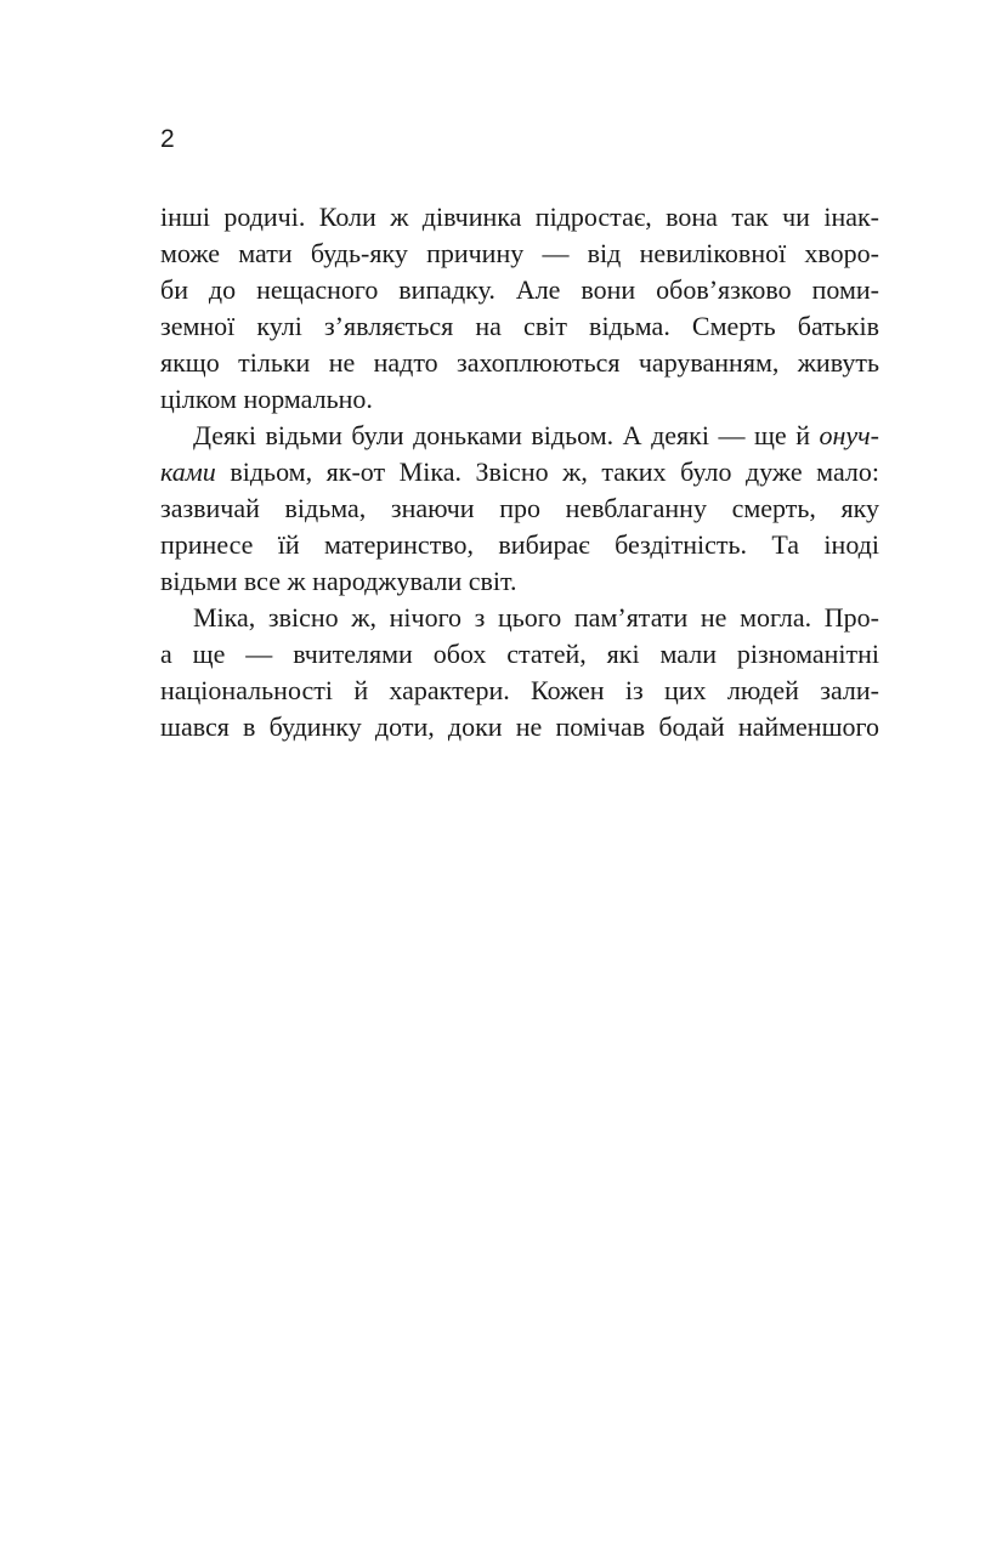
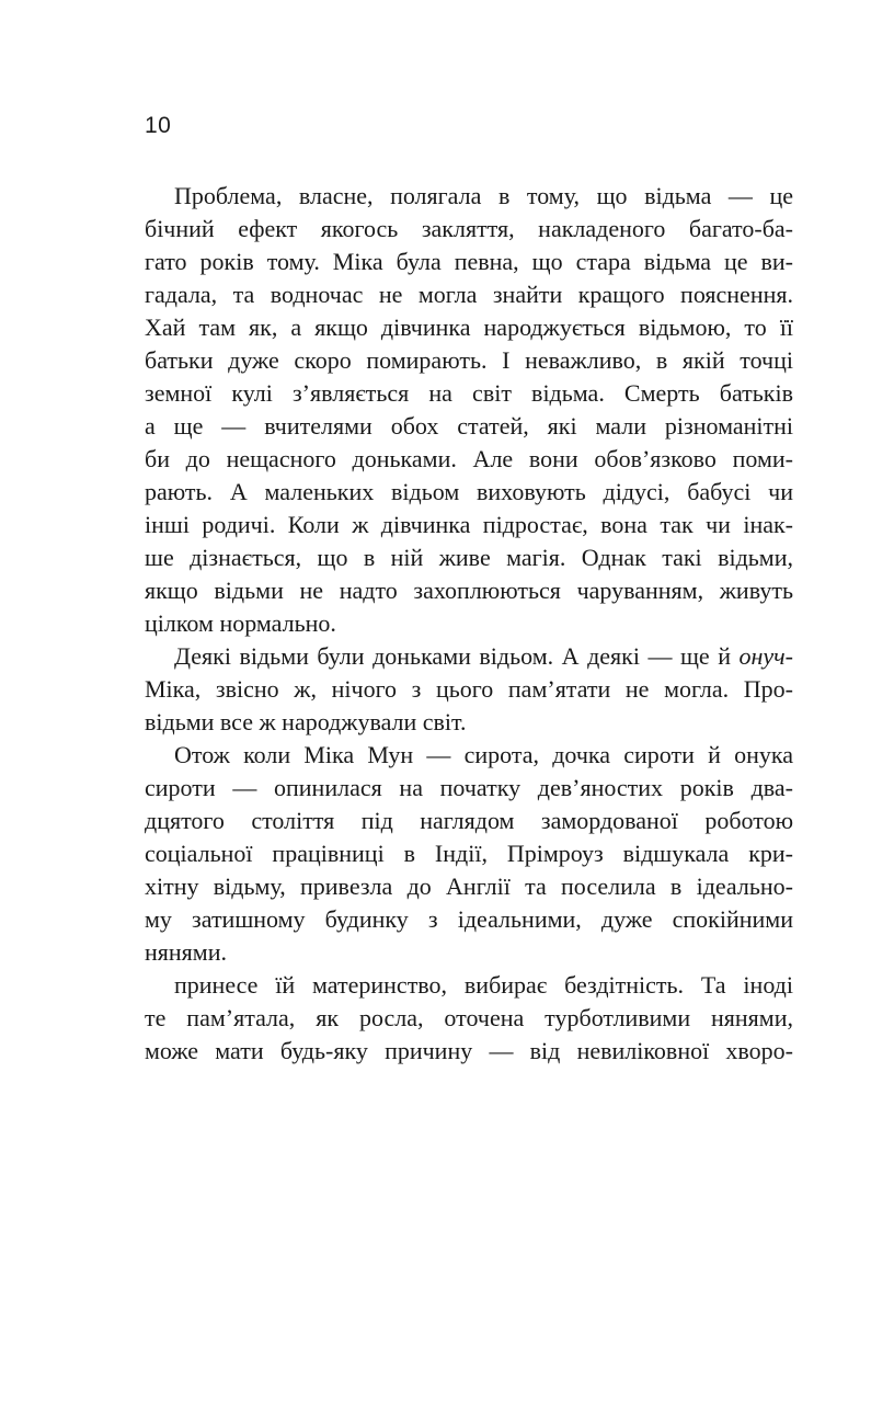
- 2
+ 10
+ Проблема, власне, полягала в тому, що відьма — це
+ бічний ефект якогось закляття, накладеного багато-ба-
+ гато років тому. Міка була певна, що стара відьма це ви-
+ гадала, та водночас не могла знайти кращого пояснення.
+ Хай там як, а якщо дівчинка народжується відьмою, то її
+ батьки дуже скоро помирають. І неважливо, в якій точці
- інші родичі. Коли ж дівчинка підростає, вона так чи інак-
+ земної кулі з’являється на світ відьма. Смерть батьків
- може мати будь-яку причину — від невиліковної хворо-
+ а ще — вчителями обох статей, які мали різноманітні
- би до нещасного випадку. Але вони обов’язково поми-
+ би до нещасного доньками. Але вони обов’язково поми-
+ рають. А маленьких відьом виховують дідусі, бабусі чи
- земної кулі з’являється на світ відьма. Смерть батьків
+ інші родичі. Коли ж дівчинка підростає, вона так чи інак-
+ ше дізнається, що в ній живе магія. Однак такі відьми,
- якщо тільки не надто захоплюються чаруванням, живуть
+ якщо відьми не надто захоплюються чаруванням, живуть
  цілком нормально.
  Деякі відьми були доньками відьом. А деякі — ще й онуч-
- ками відьом, як-от Міка. Звісно ж, таких було дуже мало:
- зазвичай відьма, знаючи про невблаганну смерть, яку
- принесе їй материнство, вибирає бездітність. Та іноді
+ Міка, звісно ж, нічого з цього пам’ятати не могла. Про-
  відьми все ж народжували світ.
+ Отож коли Міка Мун — сирота, дочка сироти й онука
+ сироти — опинилася на початку дев’яностих років два-
+ дцятого століття під наглядом замордованої роботою
+ соціальної працівниці в Індії, Прімроуз відшукала кри-
+ хітну відьму, привезла до Англії та поселила в ідеально-
+ му затишному будинку з ідеальними, дуже спокійними
+ нянями.
- Міка, звісно ж, нічого з цього пам’ятати не могла. Про-
+ принесе їй материнство, вибирає бездітність. Та іноді
+ те пам’ятала, як росла, оточена турботливими нянями,
- а ще — вчителями обох статей, які мали різноманітні
+ може мати будь-яку причину — від невиліковної хворо-
- національності й характери. Кожен із цих людей зали-
- шався в будинку доти, доки не помічав бодай найменшого
